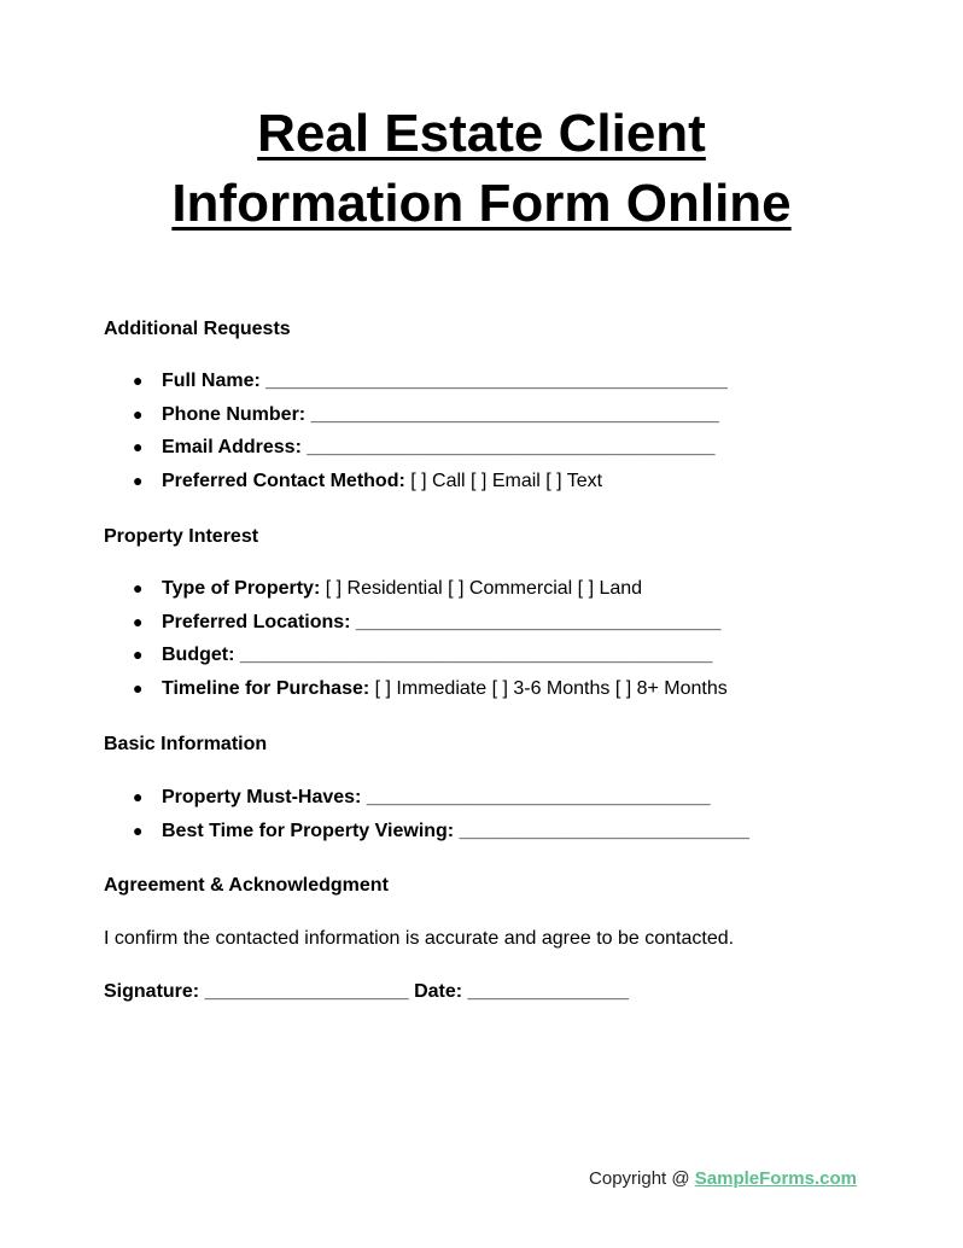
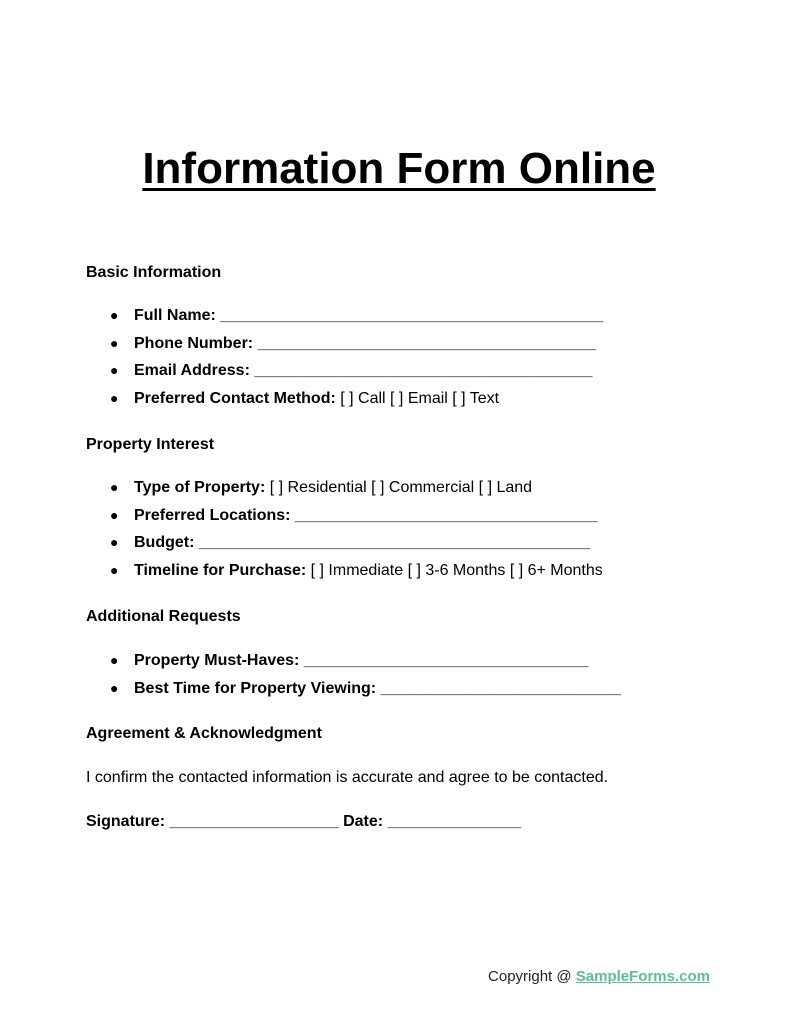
- Real Estate Client
  Information Form Online
- Additional Requests
+ Basic Information
  ●
  Full Name: ___________________________________________
  ●
  Phone Number: ______________________________________
  ●
  Email Address: ______________________________________
  ●
  Preferred Contact Method: [ ] Call [ ] Email [ ] Text
  Property Interest
  ●
  Type of Property: [ ] Residential [ ] Commercial [ ] Land
  ●
  Preferred Locations: __________________________________
  ●
  Budget: ____________________________________________
  ●
- Timeline for Purchase: [ ] Immediate [ ] 3-6 Months [ ] 8+ Months
+ Timeline for Purchase: [ ] Immediate [ ] 3-6 Months [ ] 6+ Months
- Basic Information
+ Additional Requests
  ●
  Property Must-Haves: ________________________________
  ●
  Best Time for Property Viewing: ___________________________
  Agreement & Acknowledgment
  I confirm the contacted information is accurate and agree to be contacted.
  Signature: ___________________ Date: _______________
  Copyright @ SampleForms.com
